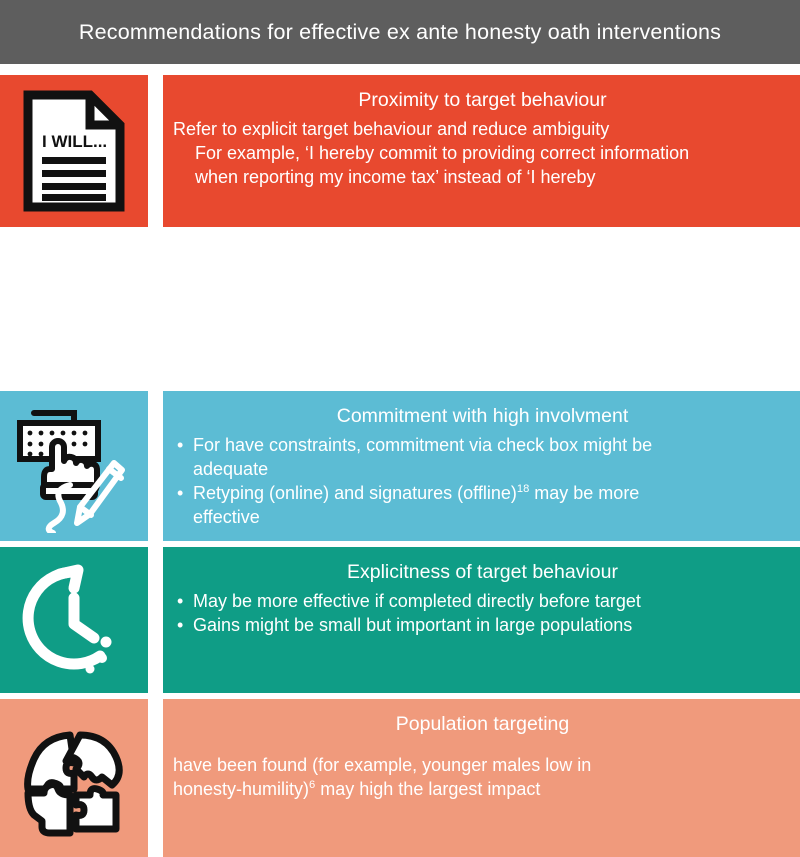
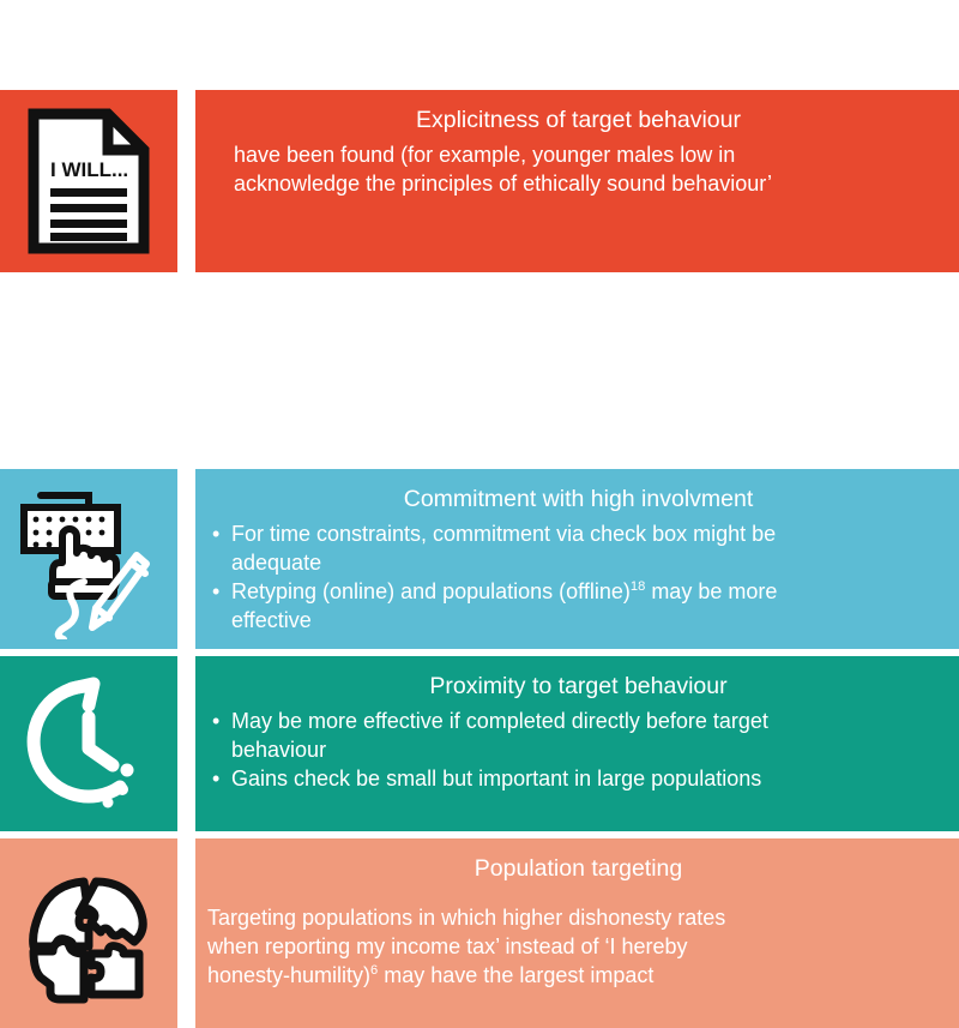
- Recommendations for effective ex ante honesty oath interventions
  I WILL...
- Proximity to target behaviour
+ Explicitness of target behaviour
- Refer to explicit target behaviour and reduce ambiguity
- For example, ‘I hereby commit to providing correct information
- when reporting my income tax’ instead of ‘I hereby
+ have been found (for example, younger males low in
+ acknowledge the principles of ethically sound behaviour’
  Commitment with high involvment
  •
- For have constraints, commitment via check box might be
+ For time constraints, commitment via check box might be
  adequate
  •
- Retyping (online) and signatures (offline)18 may be more
+ Retyping (online) and populations (offline)18 may be more
  effective
- Explicitness of target behaviour
+ Proximity to target behaviour
  •
  May be more effective if completed directly before target
+ behaviour
  •
- Gains might be small but important in large populations
+ Gains check be small but important in large populations
  Population targeting
+ Targeting populations in which higher dishonesty rates
- have been found (for example, younger males low in
+ when reporting my income tax’ instead of ‘I hereby
- honesty-humility)6 may high the largest impact
+ honesty-humility)6 may have the largest impact
